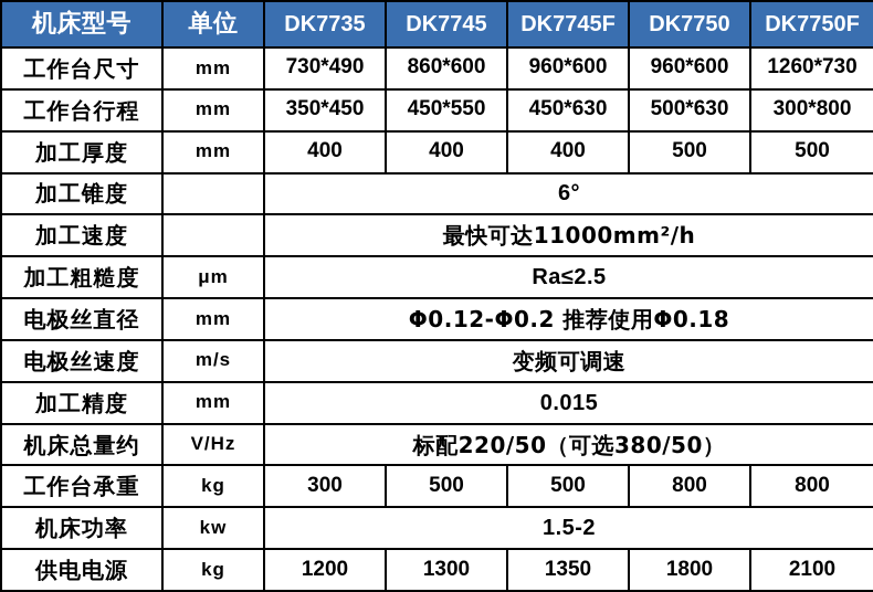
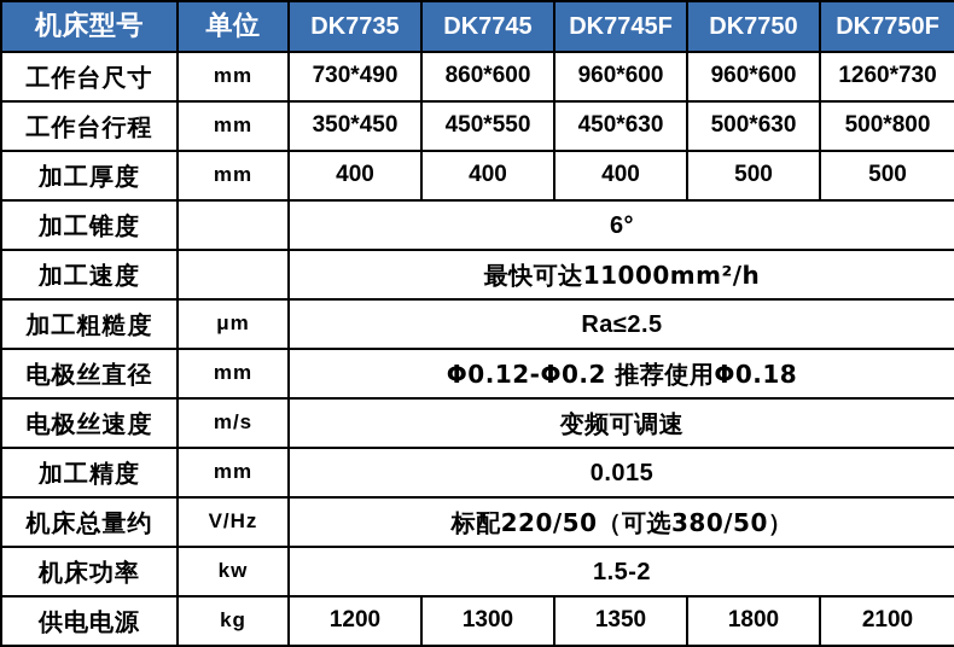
  机床型号	单位	DK7735	DK7745	DK7745F	DK7750	DK7750F
  工作台尺寸	mm	730*490	860*600	960*600	960*600	1260*730
- 工作台行程	mm	350*450	450*550	450*630	500*630	300*800
+ 工作台行程	mm	350*450	450*550	450*630	500*630	500*800
  加工厚度	mm	400	400	400	500	500
  加工锥度		6°
  加工速度		最快可达11000mm²/h
  加工粗糙度	μm	Ra≤2.5
  电极丝直径	mm	Φ0.12-Φ0.2 推荐使用Φ0.18
  电极丝速度	m/s	变频可调速
  加工精度	mm	0.015
  机床总量约	V/Hz	标配220/50（可选380/50）
- 工作台承重	kg	300	500	500	800	800
  机床功率	kw	1.5-2
  供电电源	kg	1200	1300	1350	1800	2100
